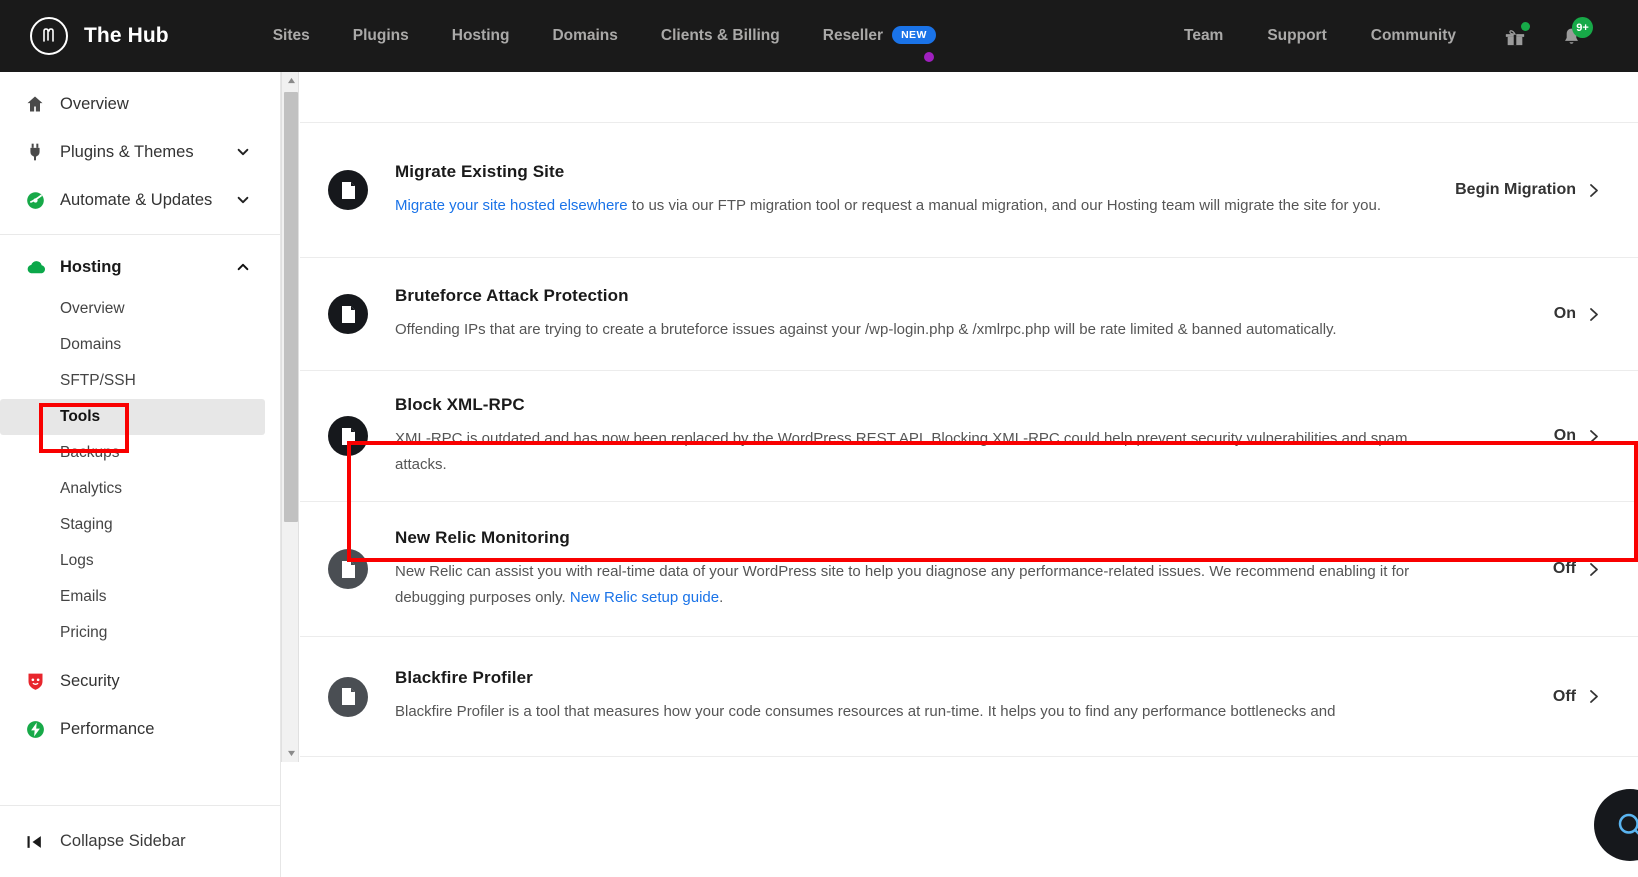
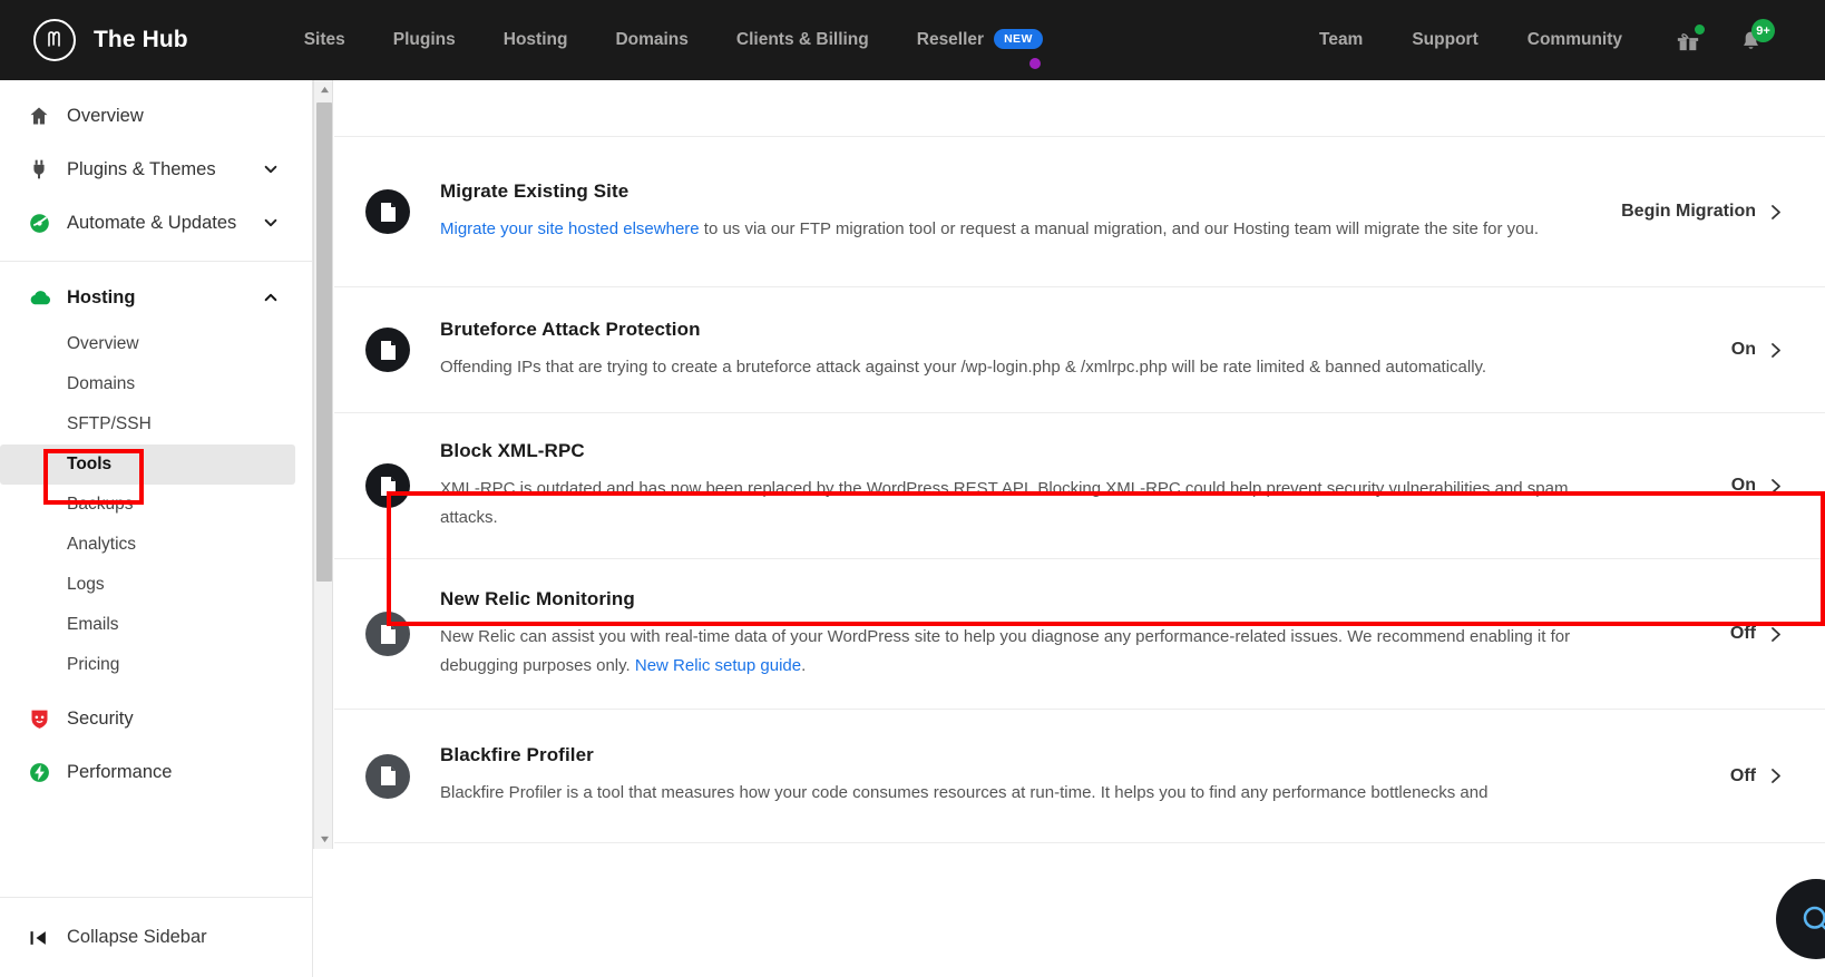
  The Hub
  Sites
  Plugins
  Hosting
  Domains
  Clients & Billing
  Reseller NEW
  Team
  Support
  Community
  9+
  Overview
  Plugins & Themes
  Automate & Updates
  Hosting
  Overview
  Domains
  SFTP/SSH
  Tools
  Backups
  Analytics
- Staging
  Logs
  Emails
  Pricing
  Security
  Performance
  Collapse Sidebar
  Migrate Existing Site
  Migrate your site hosted elsewhere to us via our FTP migration tool or request a manual migration, and our Hosting team will migrate the site for you.
  Begin Migration
  Bruteforce Attack Protection
- Offending IPs that are trying to create a bruteforce issues against your /wp-login.php & /xmlrpc.php will be rate limited & banned automatically.
+ Offending IPs that are trying to create a bruteforce attack against your /wp-login.php & /xmlrpc.php will be rate limited & banned automatically.
  On
  Block XML-RPC
  XML-RPC is outdated and has now been replaced by the WordPress REST API. Blocking XML-RPC could help prevent security vulnerabilities and spam attacks.
  On
  New Relic Monitoring
  New Relic can assist you with real-time data of your WordPress site to help you diagnose any performance-related issues. We recommend enabling it for debugging purposes only. New Relic setup guide.
  Off
  Blackfire Profiler
  Blackfire Profiler is a tool that measures how your code consumes resources at run-time. It helps you to find any performance bottlenecks and
  Off
